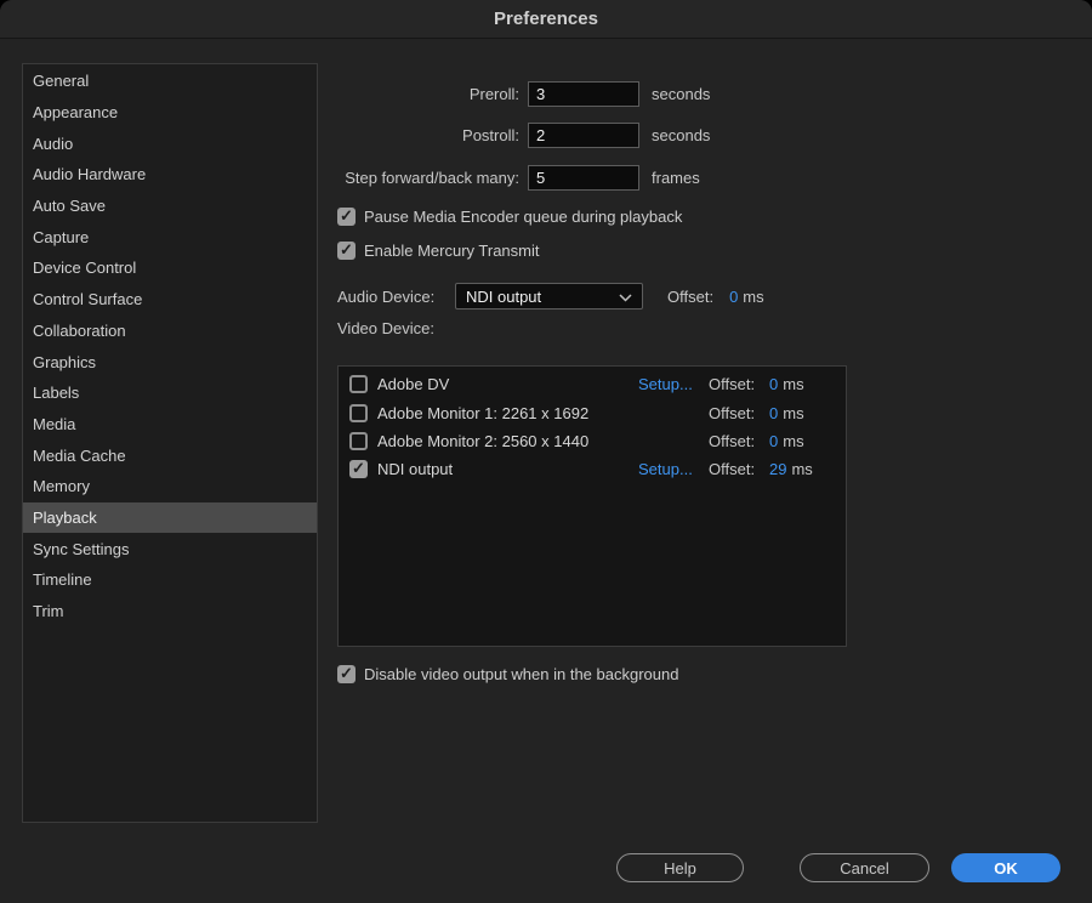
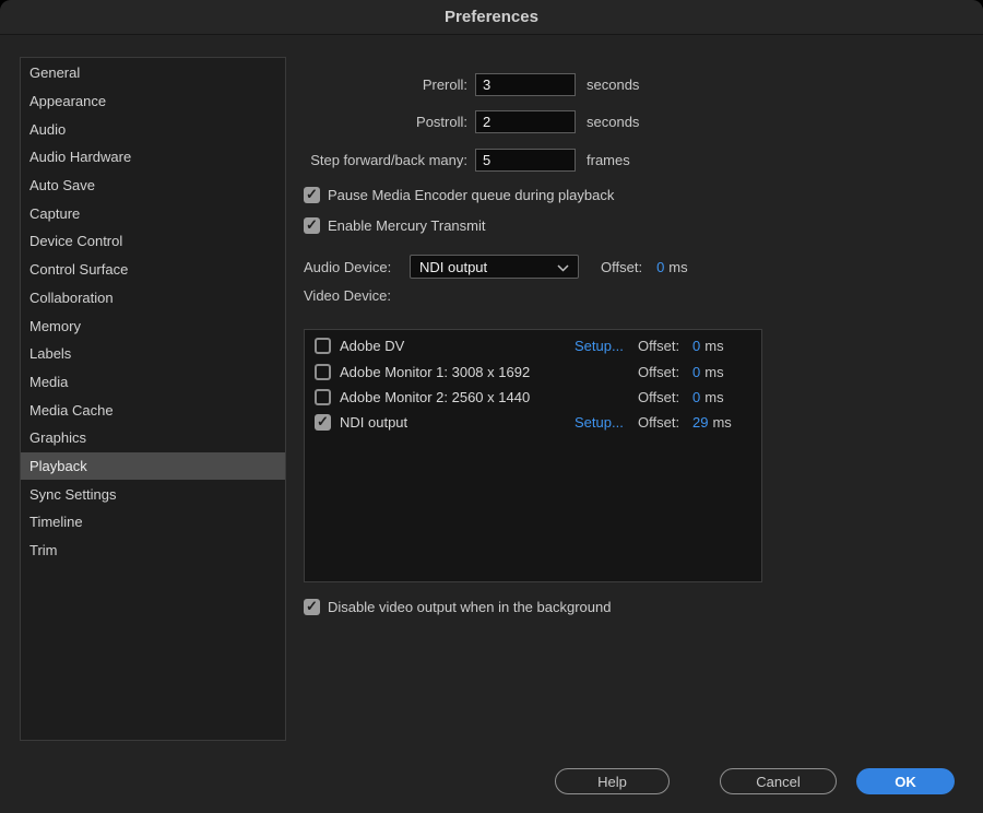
  Preferences
  General
  Appearance
  Audio
  Audio Hardware
  Auto Save
  Capture
  Device Control
  Control Surface
  Collaboration
- Graphics
+ Memory
  Labels
  Media
  Media Cache
- Memory
+ Graphics
  Playback
  Sync Settings
  Timeline
  Trim
  Preroll:
  3
  seconds
  Postroll:
  2
  seconds
  Step forward/back many:
  5
  frames
  Pause Media Encoder queue during playback
  Enable Mercury Transmit
  Audio Device:
  NDI output
  Offset:
  0
  ms
  Video Device:
  Adobe DV
  Setup...
  Offset:
  0
  ms
- Adobe Monitor 1: 2261 x 1692
+ Adobe Monitor 1: 3008 x 1692
  Offset:
  0
  ms
  Adobe Monitor 2: 2560 x 1440
  Offset:
  0
  ms
  NDI output
  Setup...
  Offset:
  29
  ms
  Disable video output when in the background
  Help
  Cancel
  OK
